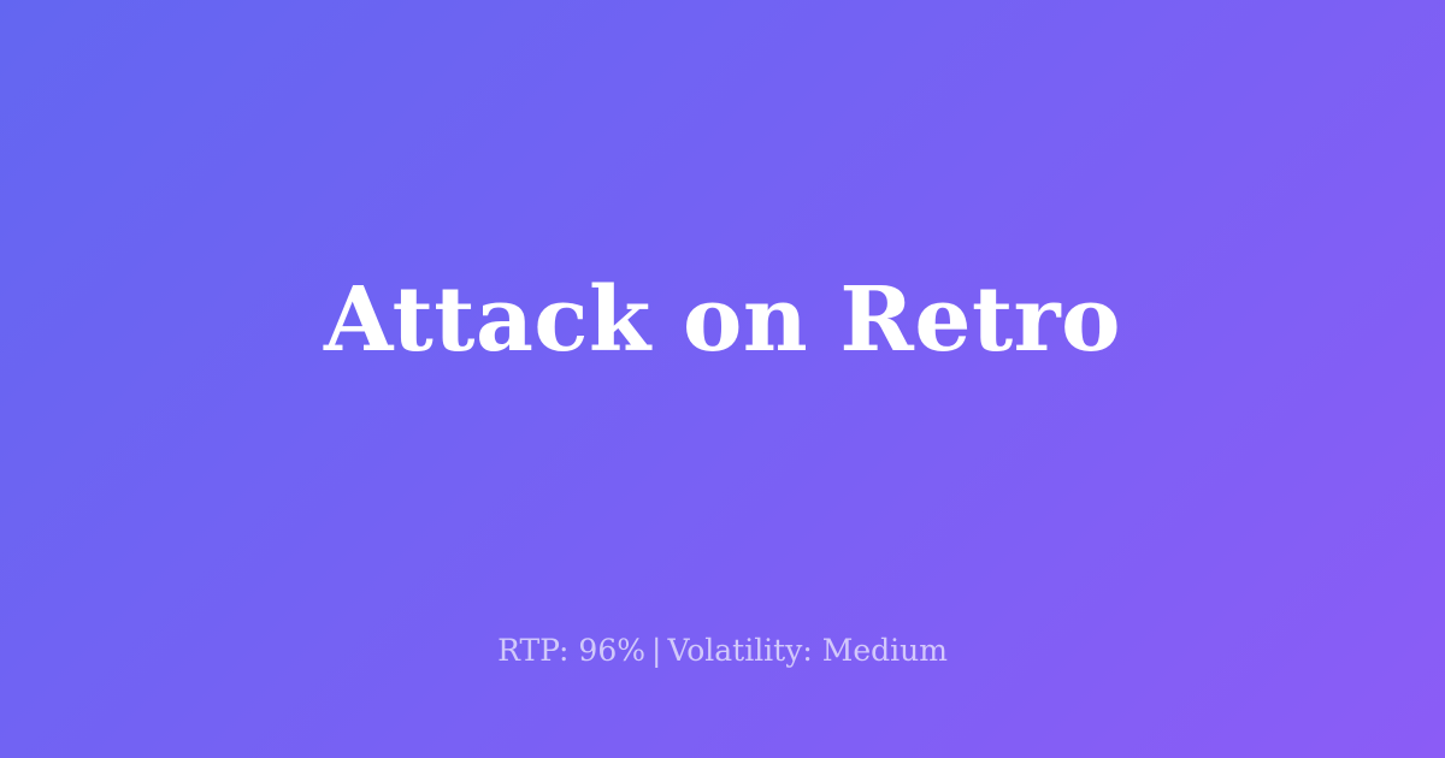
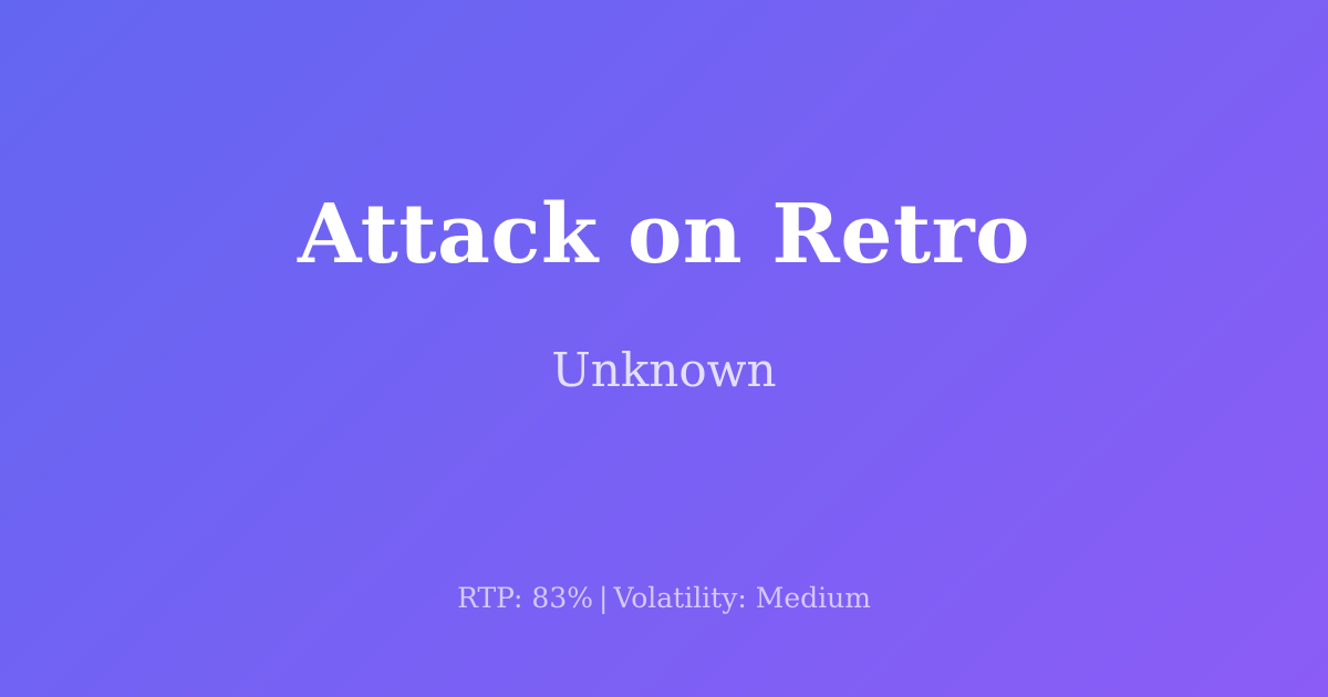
  Attack on Retro
+ Unknown
- RTP: 96% | Volatility: Medium
+ RTP: 83% | Volatility: Medium
